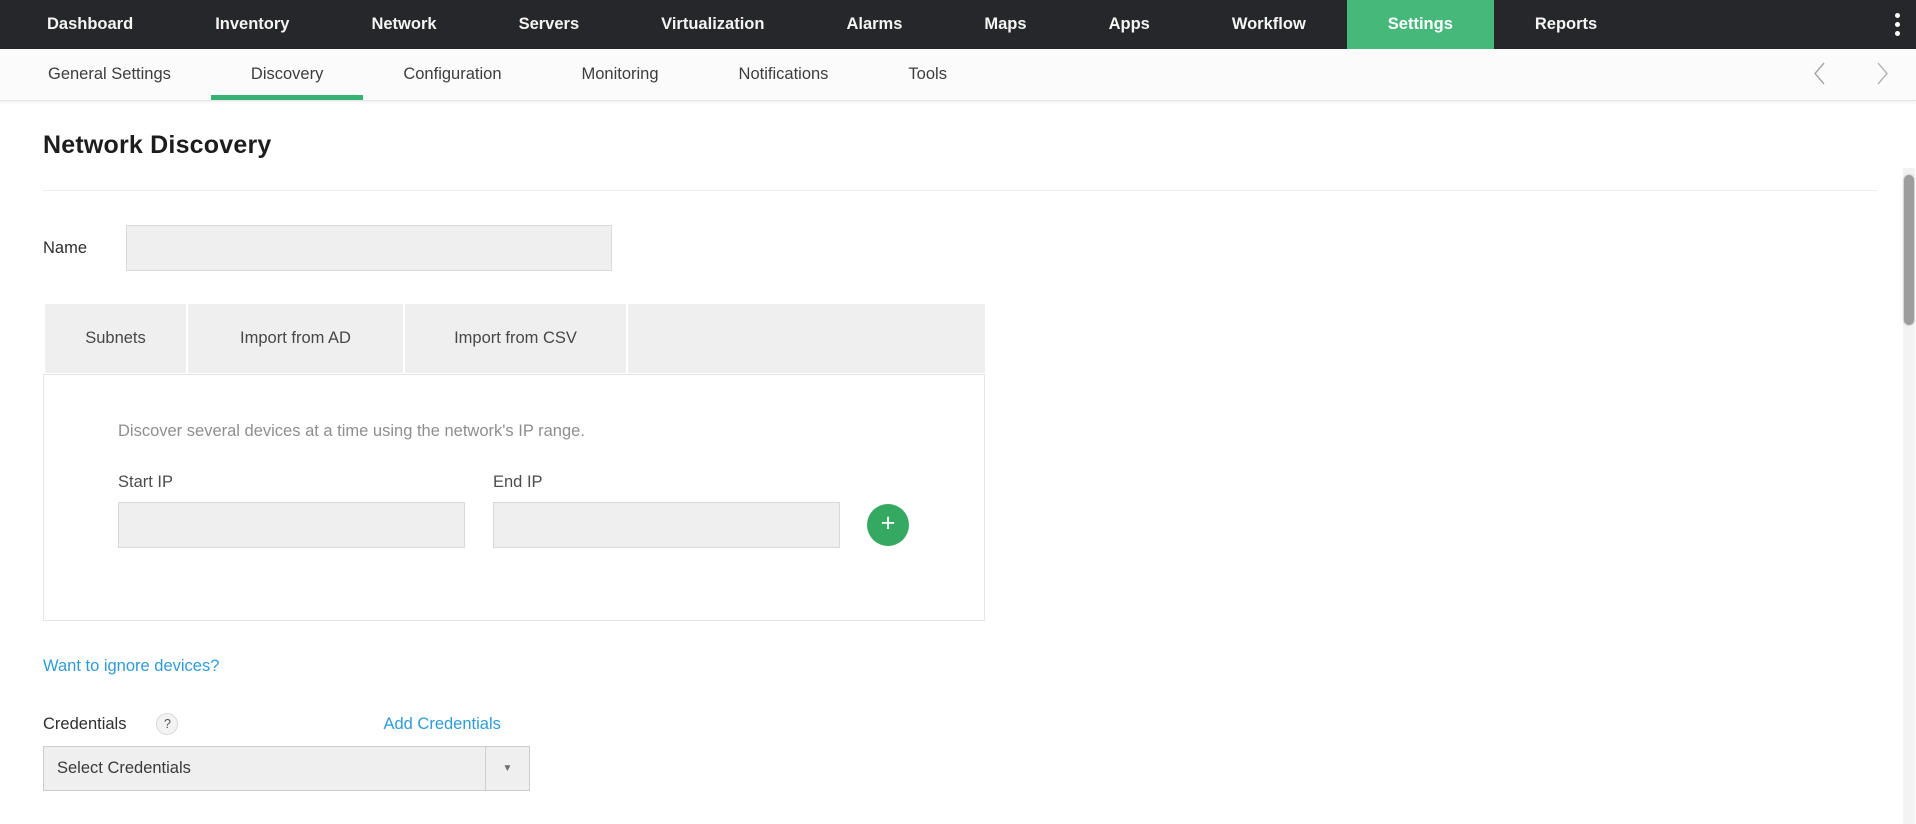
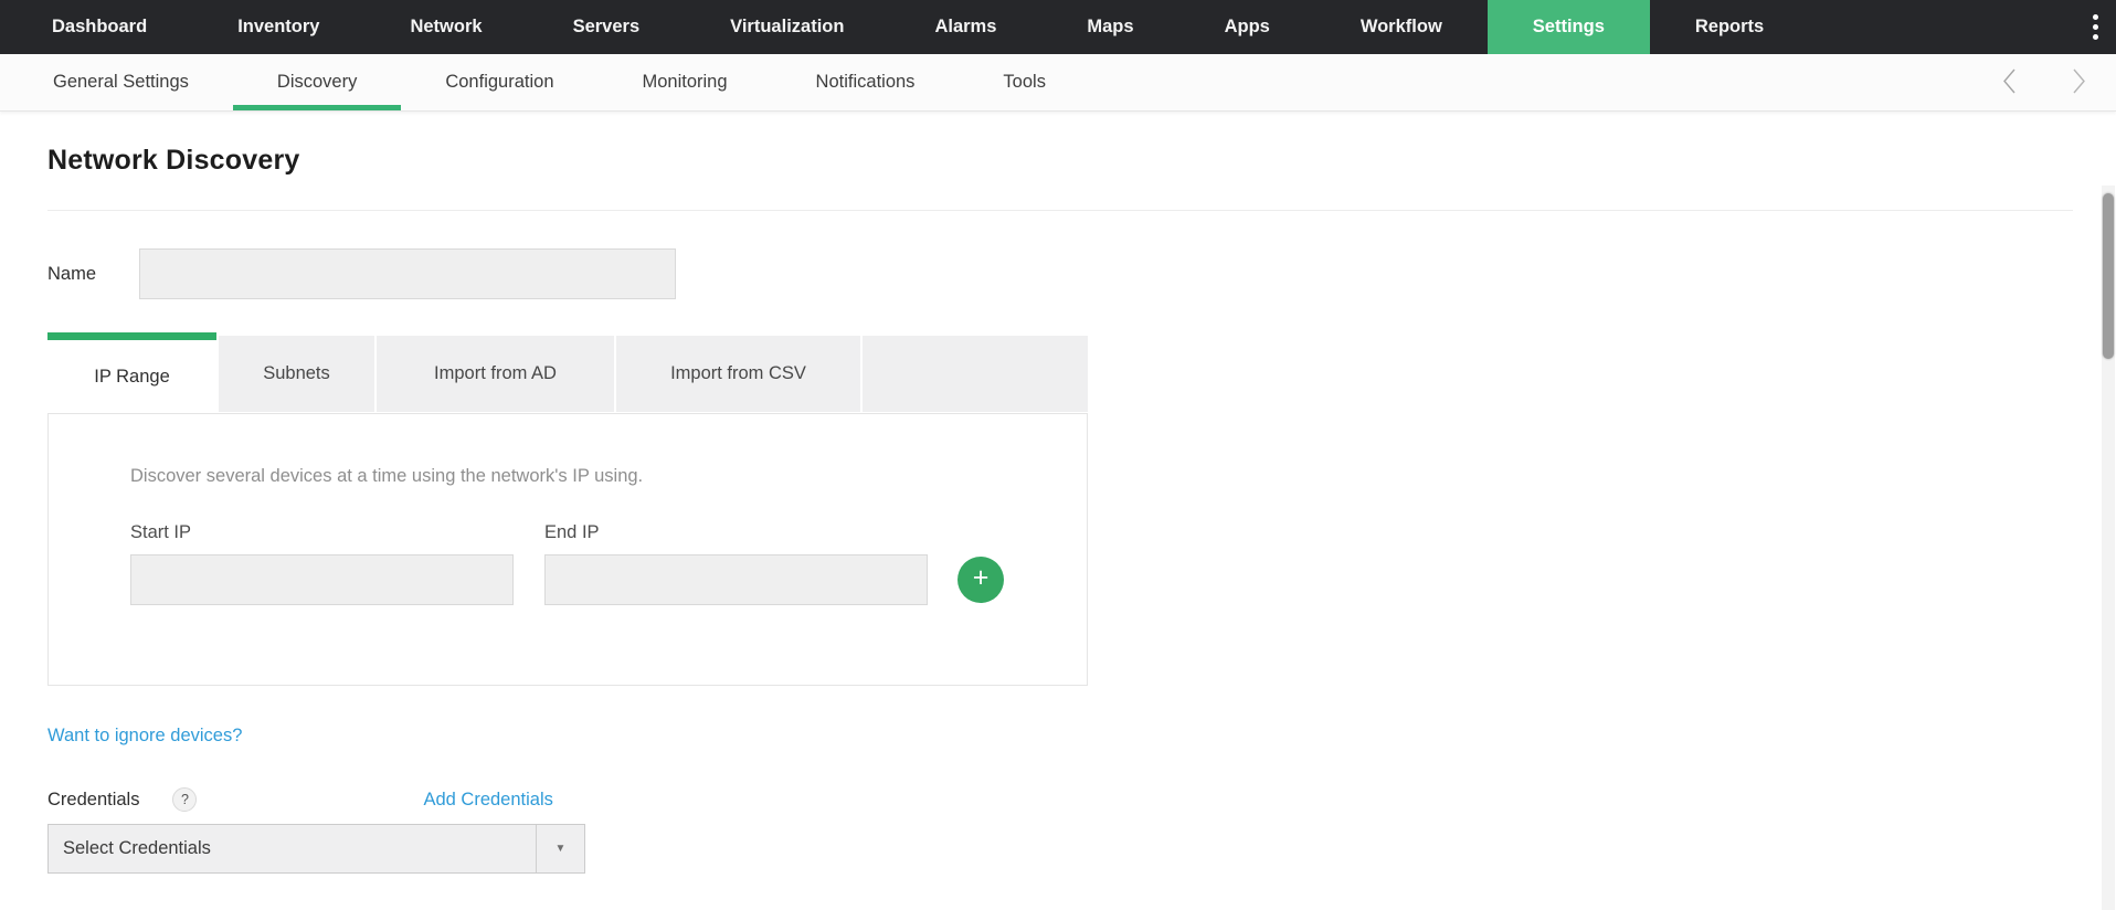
  Dashboard
  Inventory
  Network
  Servers
  Virtualization
  Alarms
  Maps
  Apps
  Workflow
  Settings
  Reports
  General Settings
  Discovery
  Configuration
  Monitoring
  Notifications
  Tools
  Network Discovery
  Name
+ IP Range
  Subnets
  Import from AD
  Import from CSV
- Discover several devices at a time using the network's IP range.
+ Discover several devices at a time using the network's IP using.
  Start IP
  End IP
  +
  Want to ignore devices?
  Credentials
  ?
  Add Credentials
  Select Credentials
  ▼
